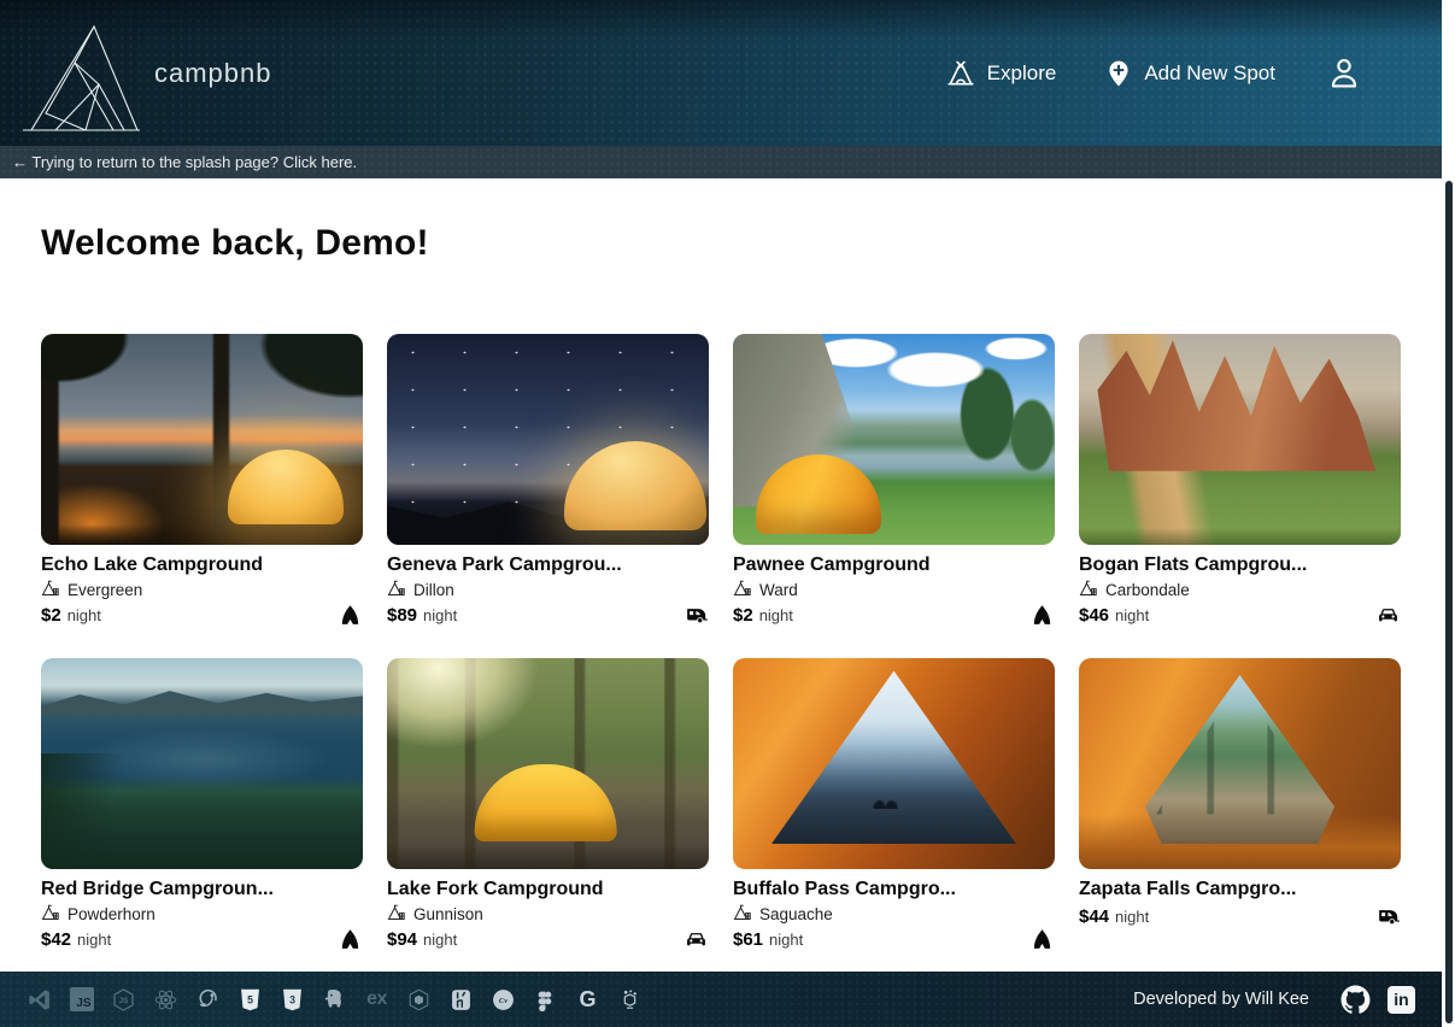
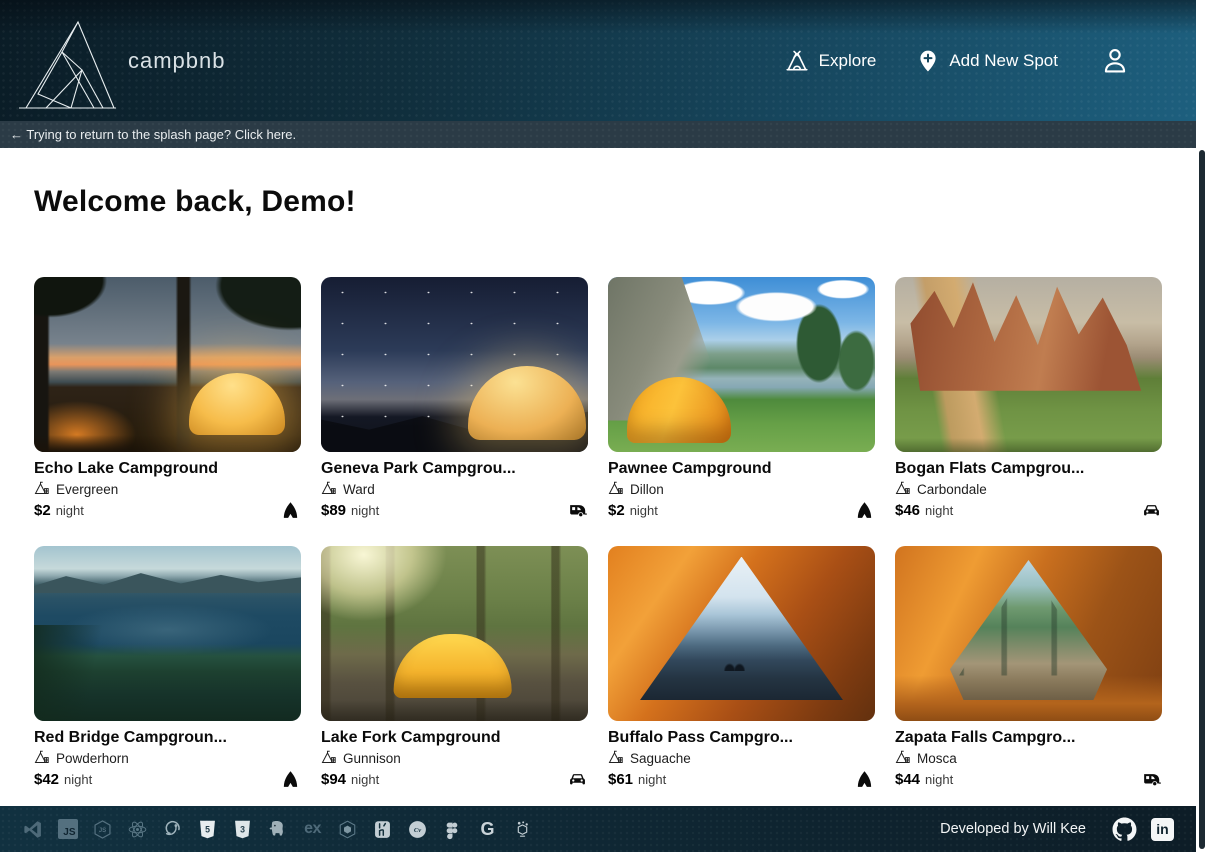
  campbnb
  Explore
  Add New Spot
  ← Trying to return to the splash page? Click here.
  Welcome back, Demo!
  Echo Lake Campground
  Evergreen
  $2
  night
  Geneva Park Campgrou...
- Dillon
+ Ward
  $89
  night
  Pawnee Campground
- Ward
+ Dillon
  $2
  night
  Bogan Flats Campgrou...
  Carbondale
  $46
  night
  Red Bridge Campgroun...
  Powderhorn
  $42
  night
  Lake Fork Campground
  Gunnison
  $94
  night
  Buffalo Pass Campgro...
  Saguache
  $61
  night
  Zapata Falls Campgro...
+ Mosca
  $44
  night
  JS
  5
  3
  ex
  G
  Developed by Will Kee
  in
